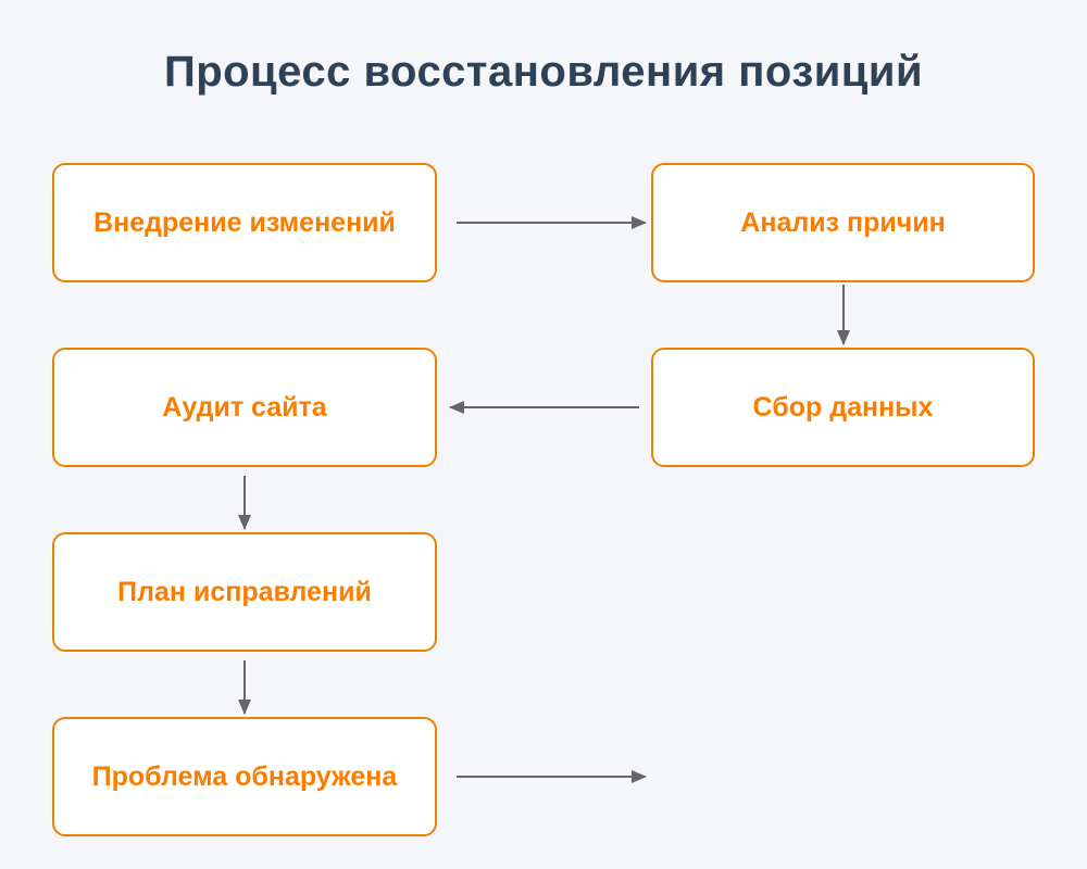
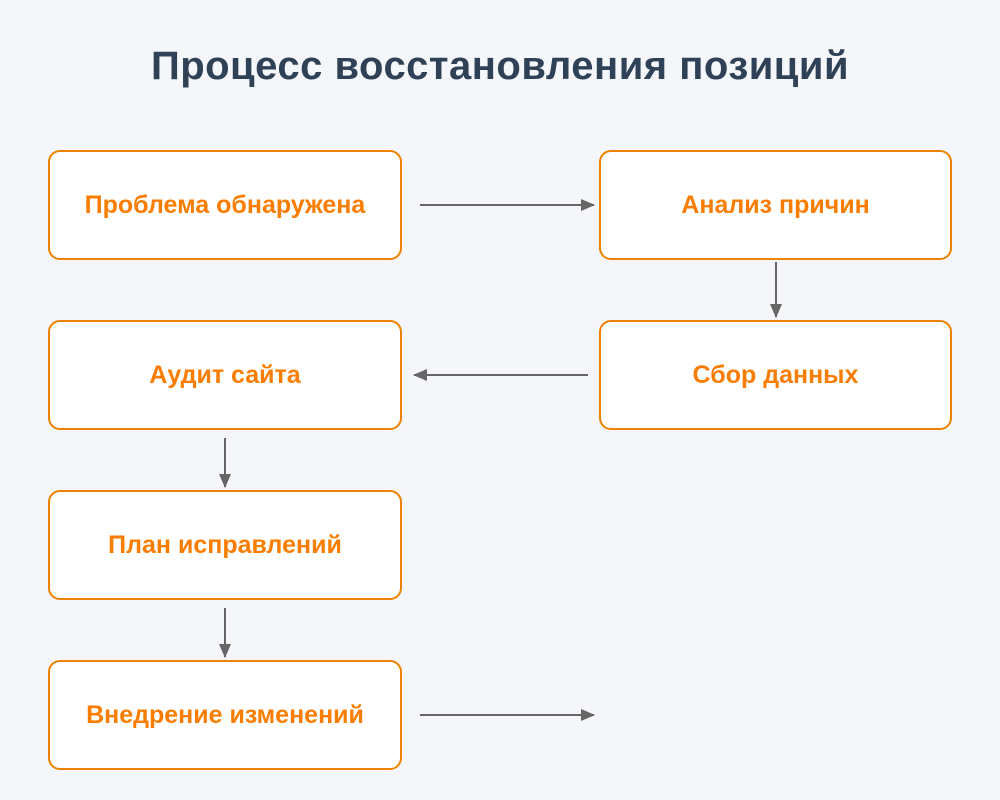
  Процесс восстановления позиций
- Внедрение изменений
+ Проблема обнаружена
  Анализ причин
  Аудит сайта
  Сбор данных
  План исправлений
- Проблема обнаружена
+ Внедрение изменений
